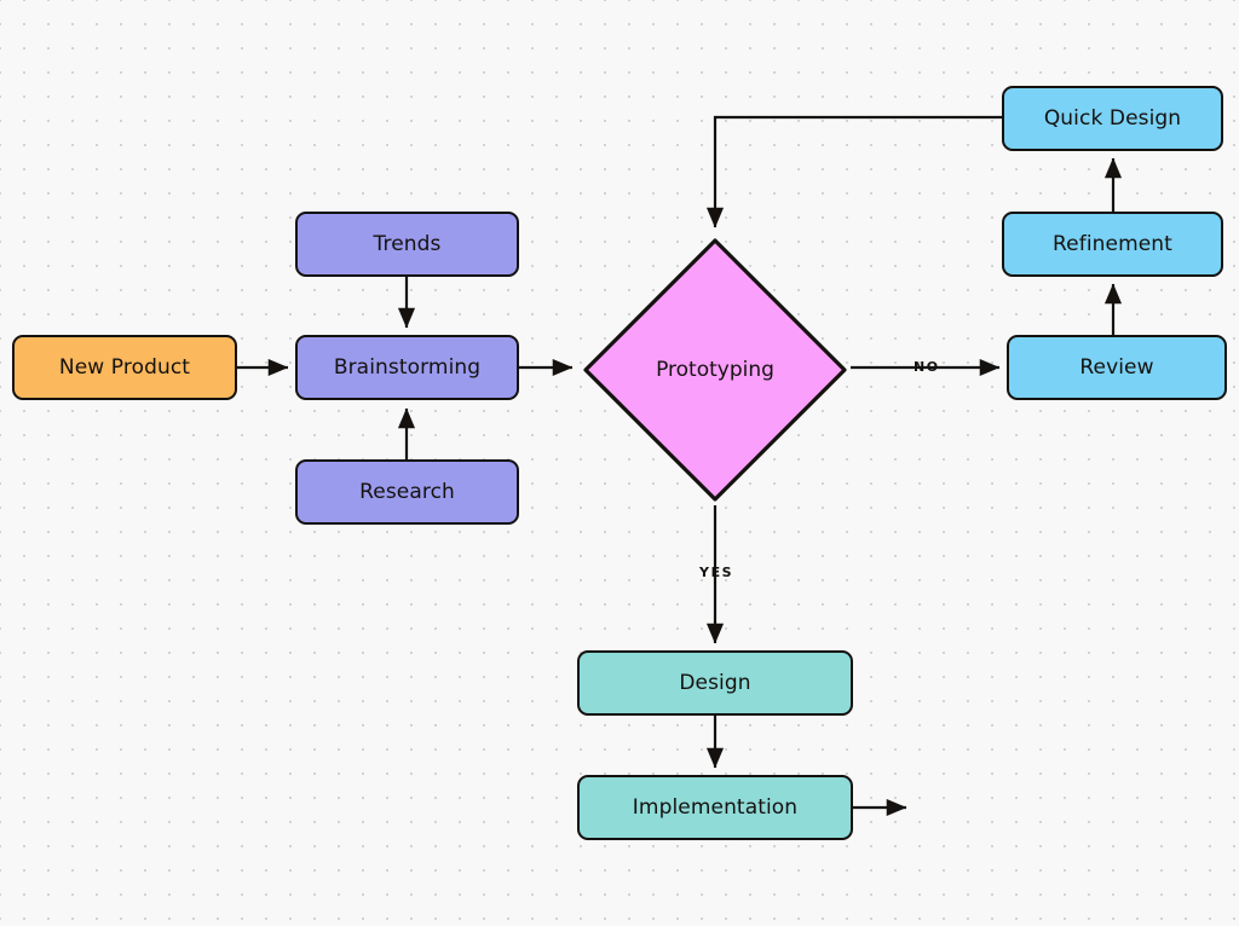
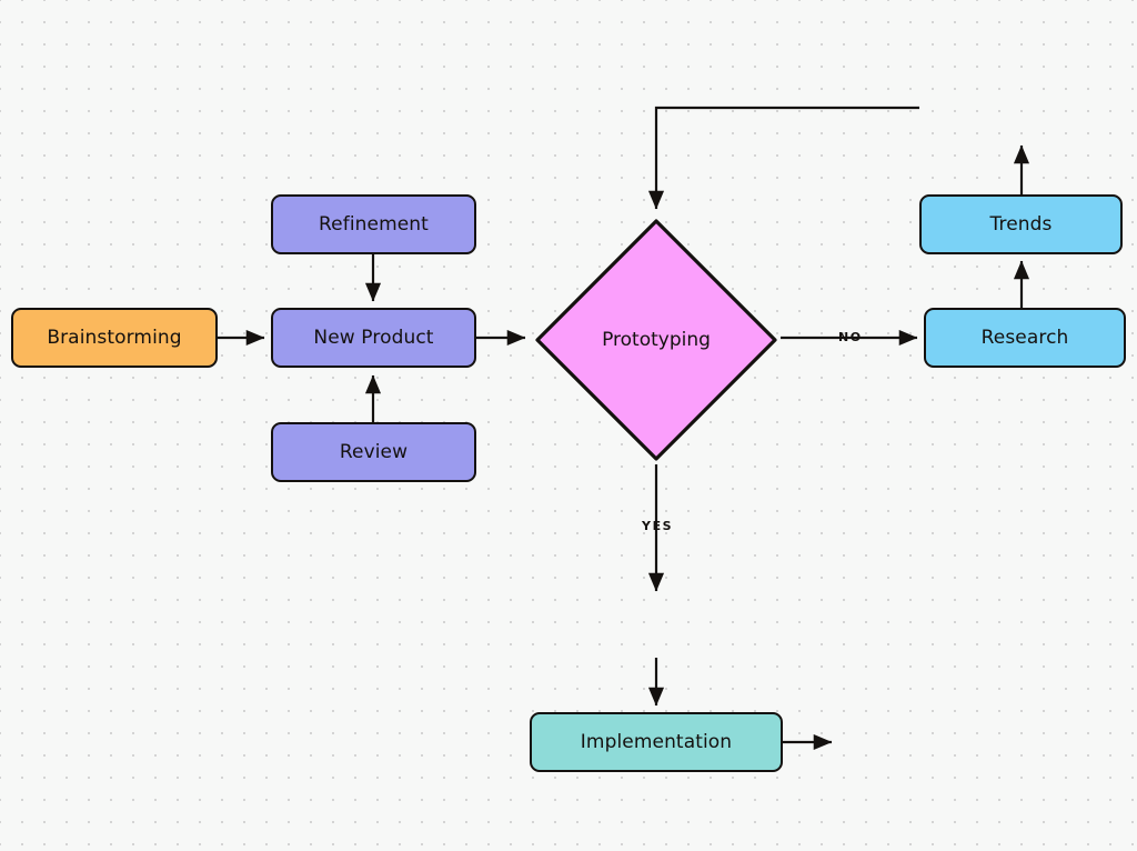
- New Product
+ Brainstorming
- Trends
+ Refinement
- Brainstorming
+ New Product
- Research
+ Review
  Prototyping
- Quick Design
- Refinement
+ Trends
- Review
+ Research
- Design
  Implementation
  NO
  YES
